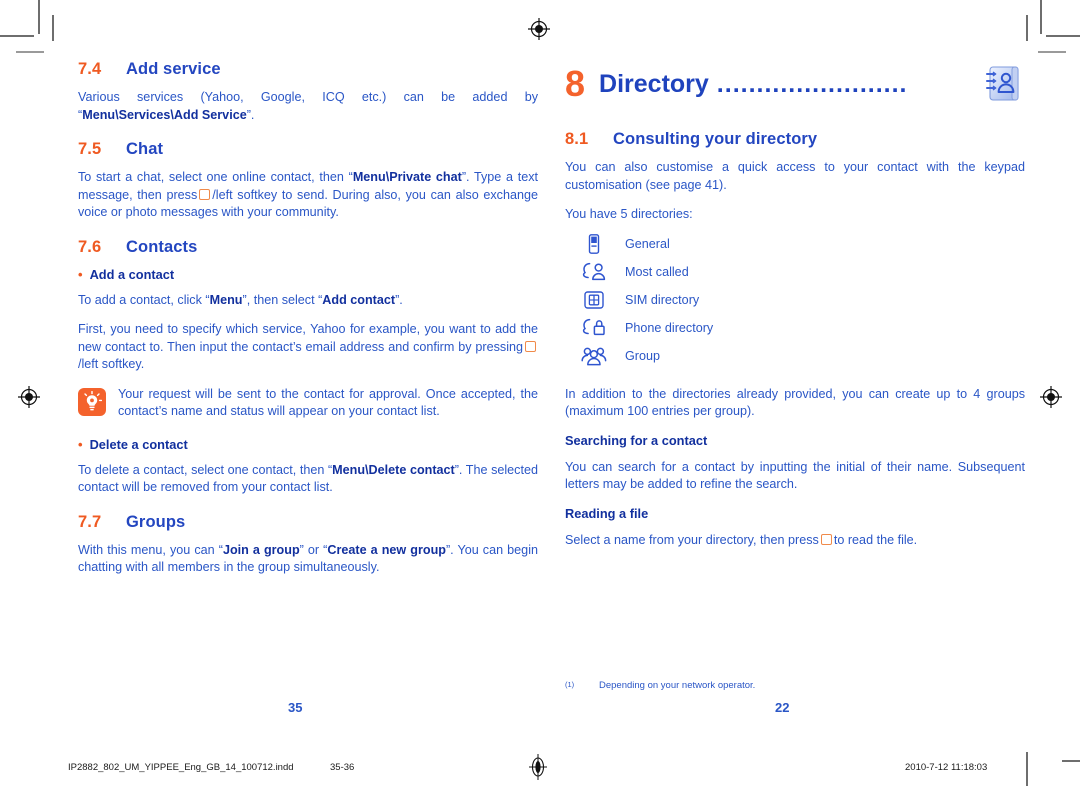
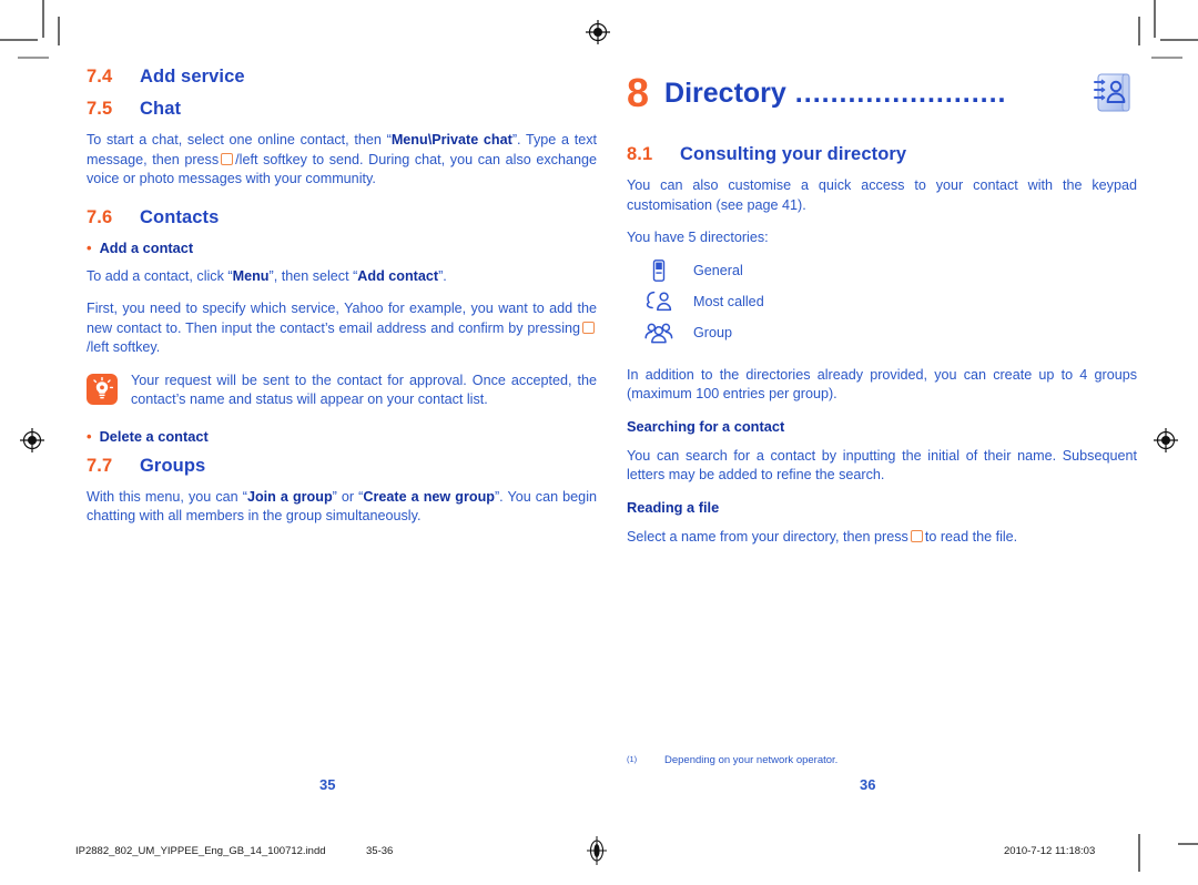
  7.4
  Add service
- Various services (Yahoo, Google, ICQ etc.) can be added by “Menu\Services\Add Service”.
  7.5
  Chat
- To start a chat, select one online contact, then “Menu\Private chat”. Type a text message, then press /left softkey to send. During also, you can also exchange voice or photo messages with your community.
+ To start a chat, select one online contact, then “Menu\Private chat”. Type a text message, then press /left softkey to send. During chat, you can also exchange voice or photo messages with your community.
  7.6
  Contacts
  •
  Add a contact
  To add a contact, click “Menu”, then select “Add contact”.
  First, you need to specify which service, Yahoo for example, you want to add the new contact to. Then input the contact’s email address and confirm by pressing/left softkey.
  Your request will be sent to the contact for approval. Once accepted, the contact’s name and status will appear on your contact list.
  •
  Delete a contact
- To delete a contact, select one contact, then “Menu\Delete contact”. The selected contact will be removed from your contact list.
  7.7
  Groups
  With this menu, you can “Join a group” or “Create a new group”. You can begin chatting with all members in the group simultaneously.
  8
  Directory
  ........................
  8.1
  Consulting your directory
  You can also customise a quick access to your contact with the keypad customisation (see page 41).
  You have 5 directories:
  General
  Most called
- SIM directory
- Phone directory
  Group
  In addition to the directories already provided, you can create up to 4 groups (maximum 100 entries per group).
  Searching for a contact
  You can search for a contact by inputting the initial of their name. Subsequent letters may be added to refine the search.
  Reading a file
  Select a name from your directory, then press to read the file.
  (1)
  Depending on your network operator.
  35
- 22
+ 36
  IP2882_802_UM_YIPPEE_Eng_GB_14_100712.indd
  35-36
  2010-7-12 11:18:03
